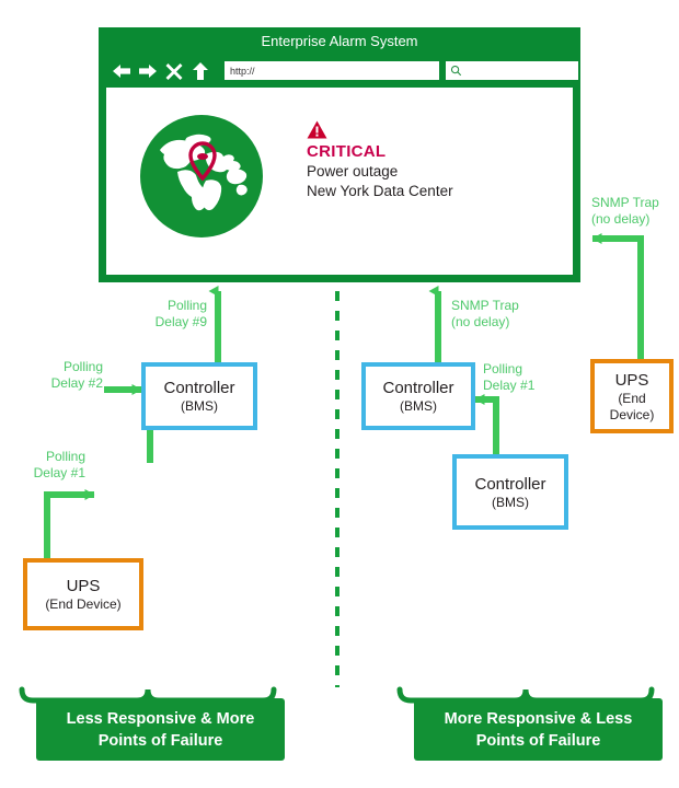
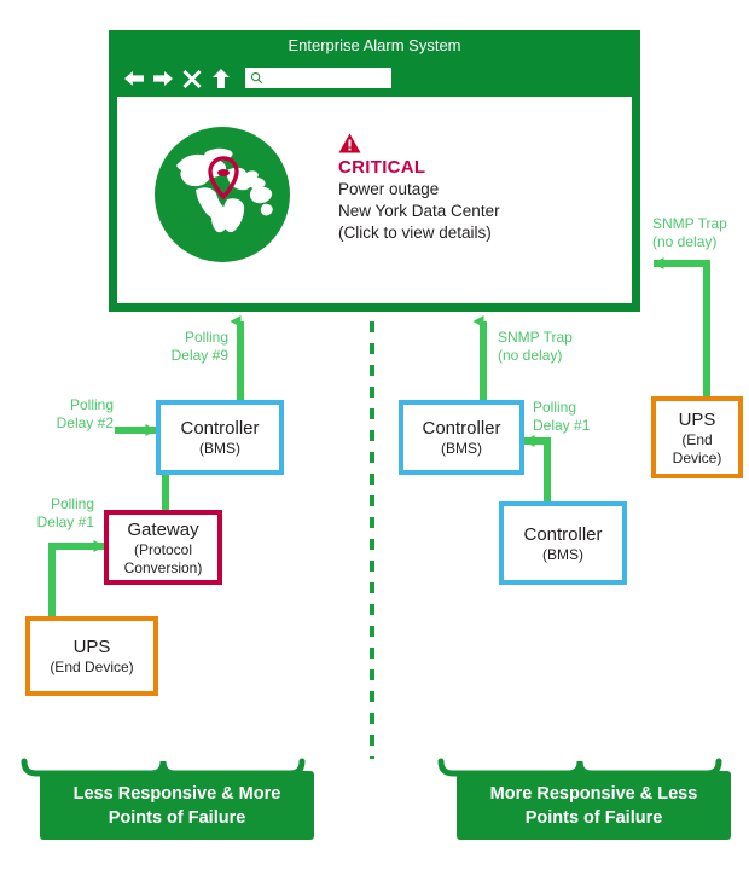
  Enterprise Alarm System
- http://
  CRITICAL
  Power outage
  New York Data Center
+ (Click to view details)
  Controller
  (BMS)
+ Gateway
+ (Protocol
+ Conversion)
  UPS
  (End Device)
  Controller
  (BMS)
  Controller
  (BMS)
  UPS
  (End Device)
  Polling
  Delay #9
  Polling
  Delay #2
  Polling
  Delay #1
  SNMP Trap
  (no delay)
  Polling
  Delay #1
  SNMP Trap
  (no delay)
  Less Responsive & More
  Points of Failure
  More Responsive & Less
  Points of Failure
